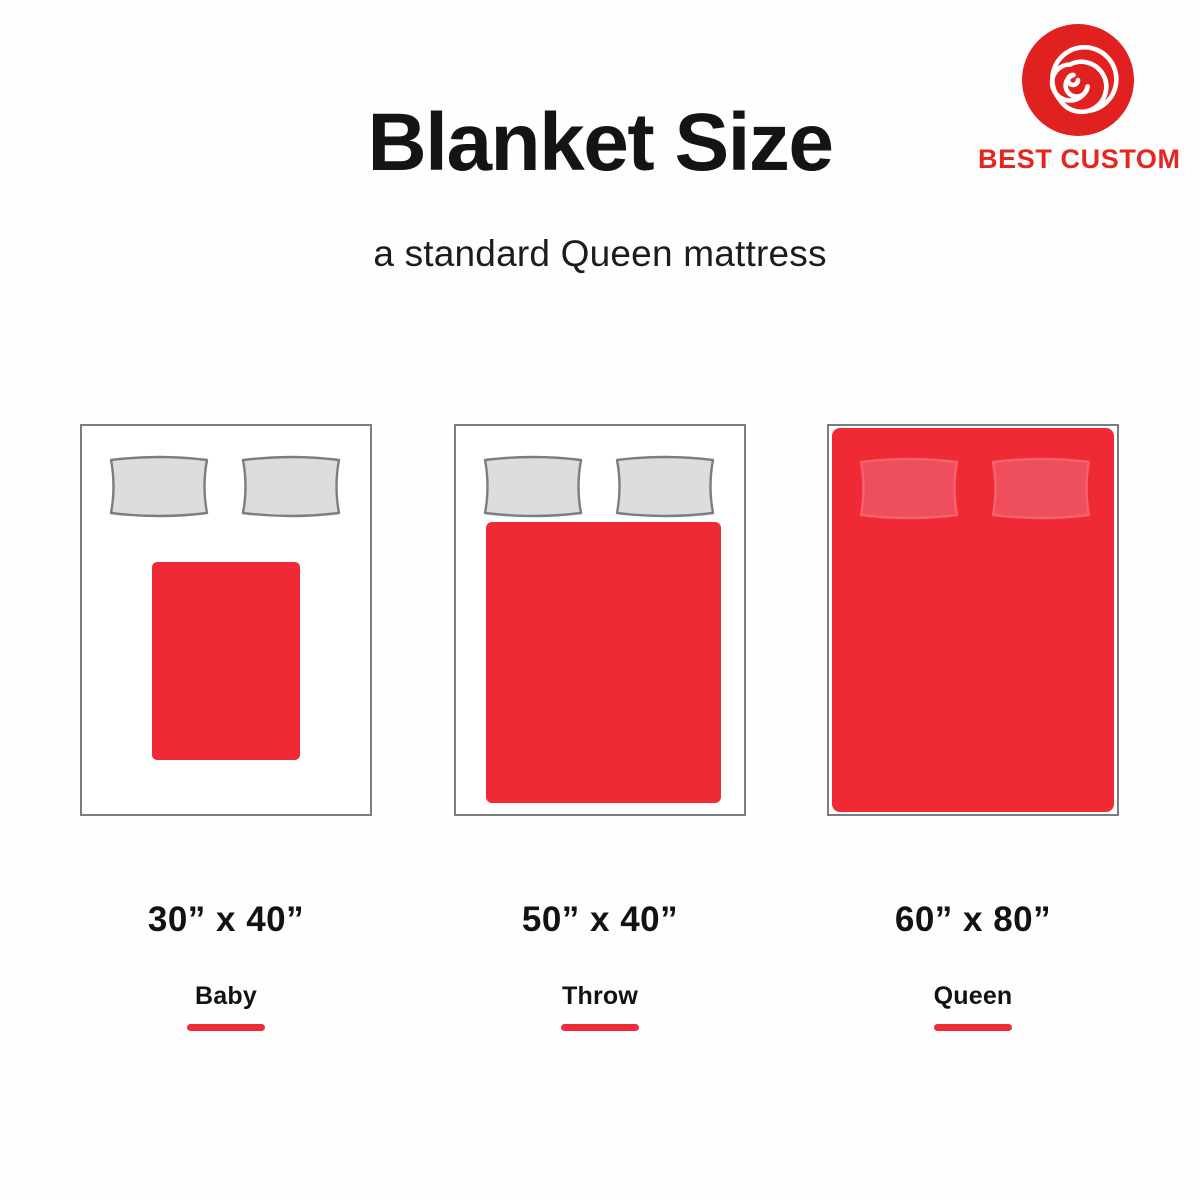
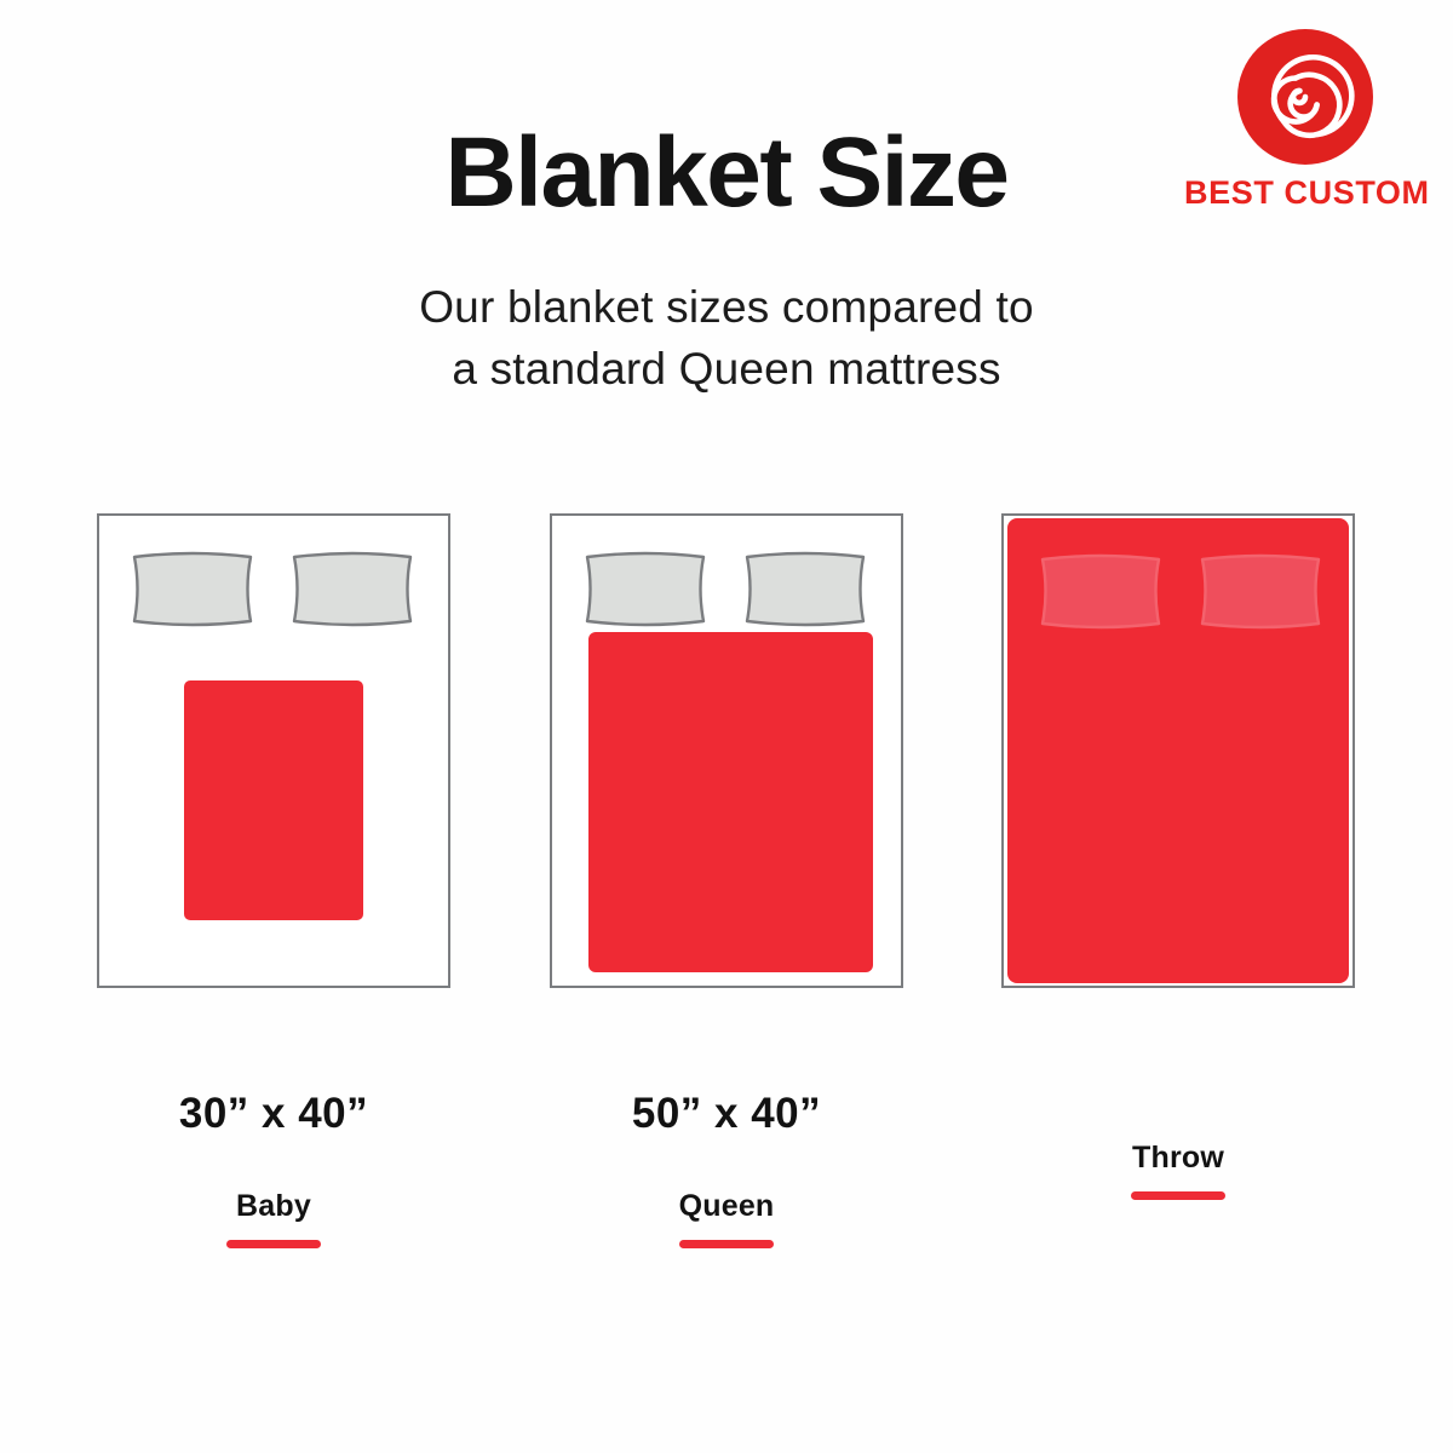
  BEST CUSTOM
  Blanket Size
+ Our blanket sizes compared to
  a standard Queen mattress
  30” x 40”
  Baby
  50” x 40”
- Throw
+ Queen
- 60” x 80”
- Queen
+ Throw
